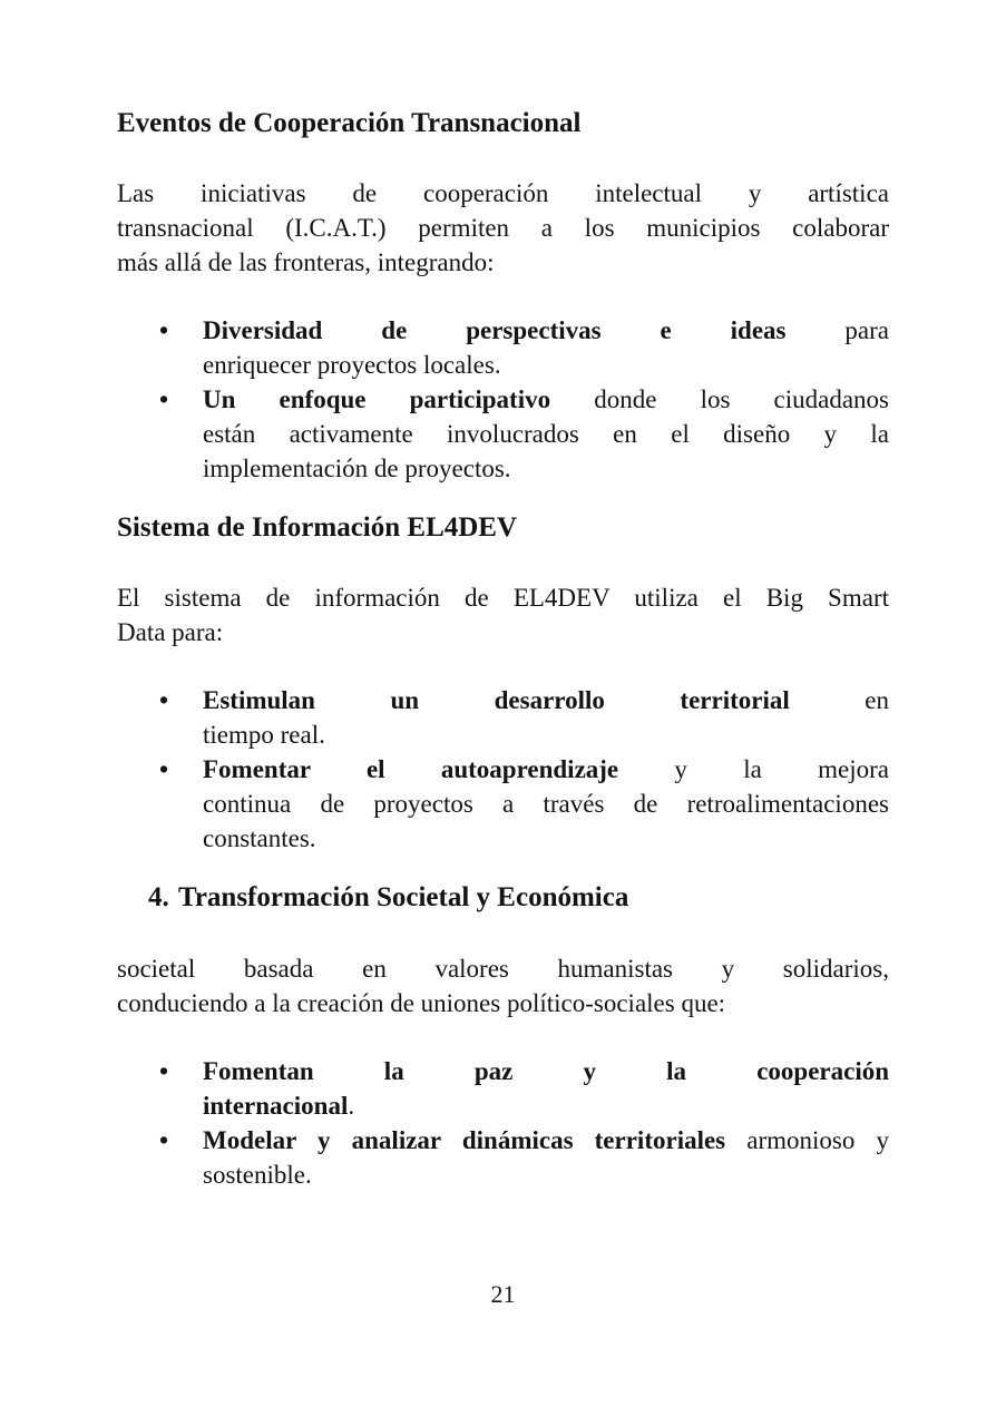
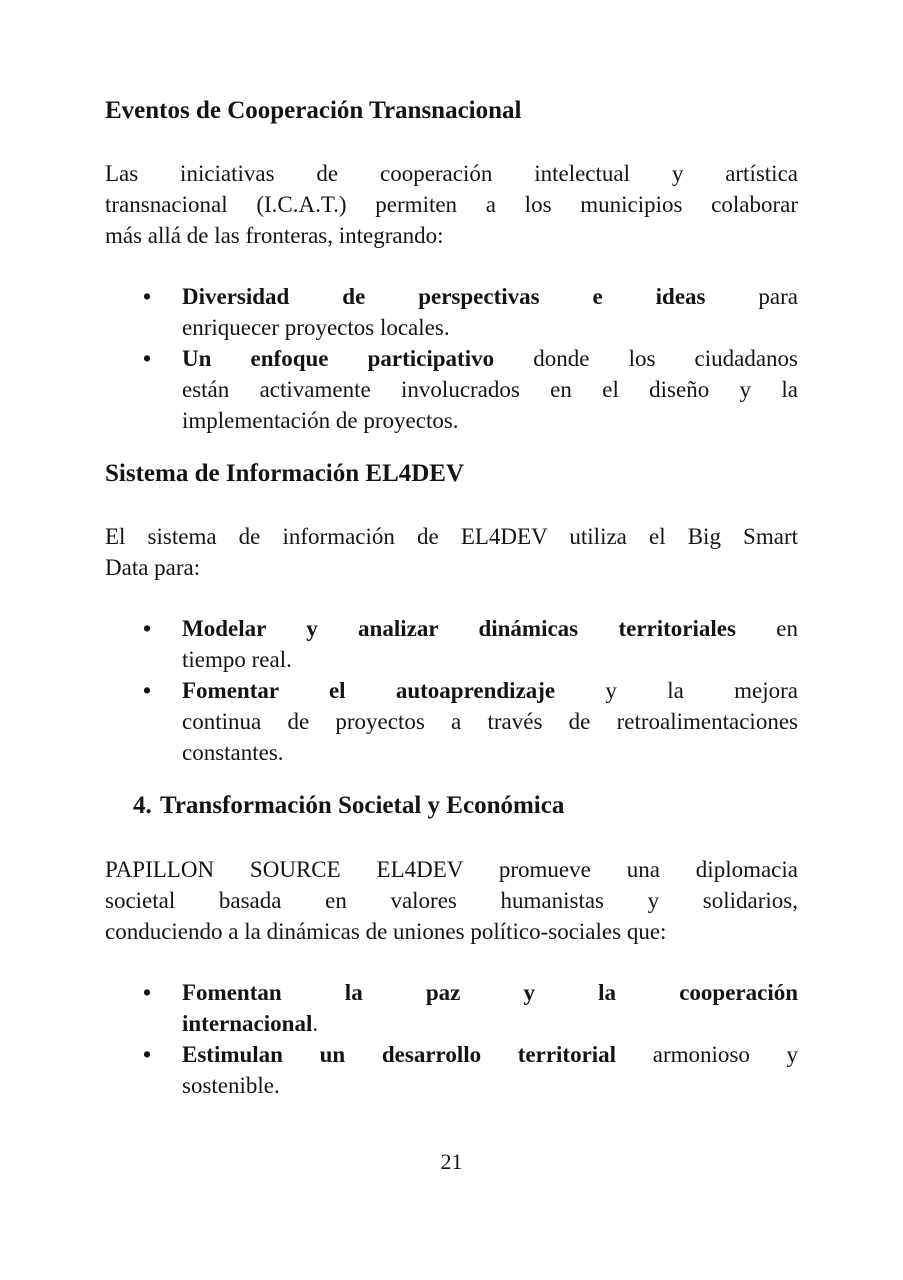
  Eventos de Cooperación Transnacional
  Las iniciativas de cooperación intelectual y artística
  transnacional (I.C.A.T.) permiten a los municipios colaborar
  más allá de las fronteras, integrando:
  •
  Diversidad de perspectivas e ideas para
  enriquecer proyectos locales.
  •
  Un enfoque participativo donde los ciudadanos
  están activamente involucrados en el diseño y la
  implementación de proyectos.
  Sistema de Información EL4DEV
  El sistema de información de EL4DEV utiliza el Big Smart
  Data para:
  •
- Estimulan un desarrollo territorial en
+ Modelar y analizar dinámicas territoriales en
  tiempo real.
  •
  Fomentar el autoaprendizaje y la mejora
  continua de proyectos a través de retroalimentaciones
  constantes.
  4.
  Transformación Societal y Económica
+ PAPILLON SOURCE EL4DEV promueve una diplomacia
  societal basada en valores humanistas y solidarios,
- conduciendo a la creación de uniones político-sociales que:
+ conduciendo a la dinámicas de uniones político-sociales que:
  •
  Fomentan la paz y la cooperación
  internacional.
  •
- Modelar y analizar dinámicas territoriales armonioso y
+ Estimulan un desarrollo territorial armonioso y
  sostenible.
  21
